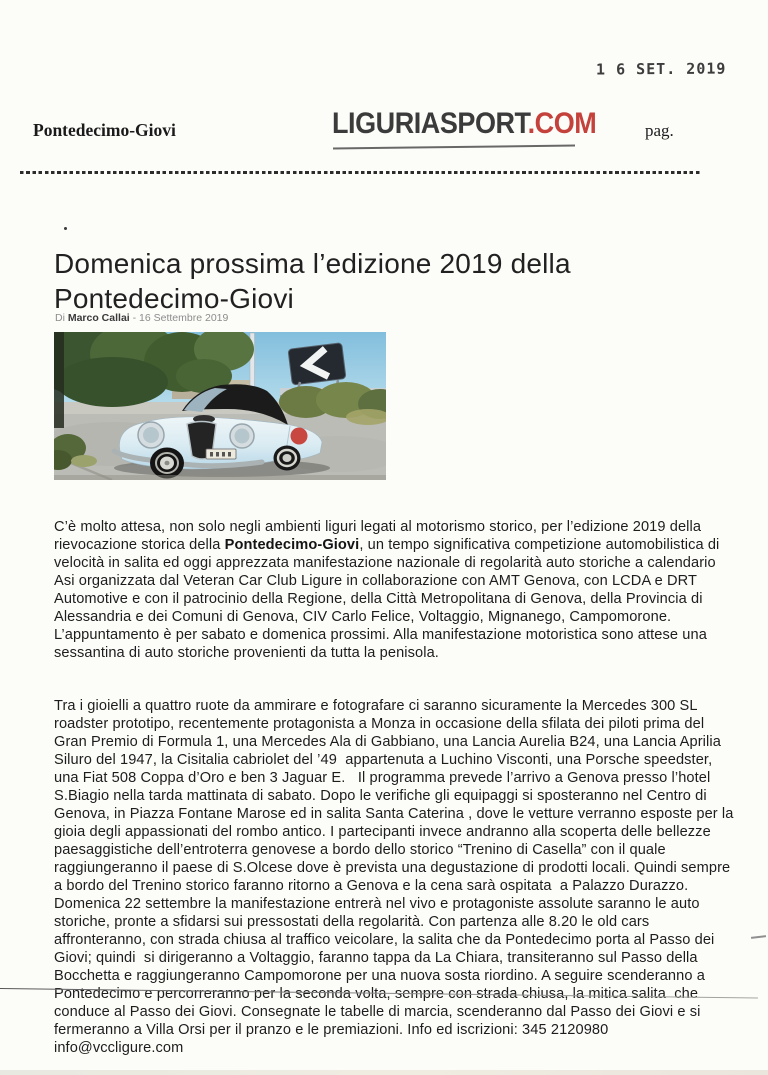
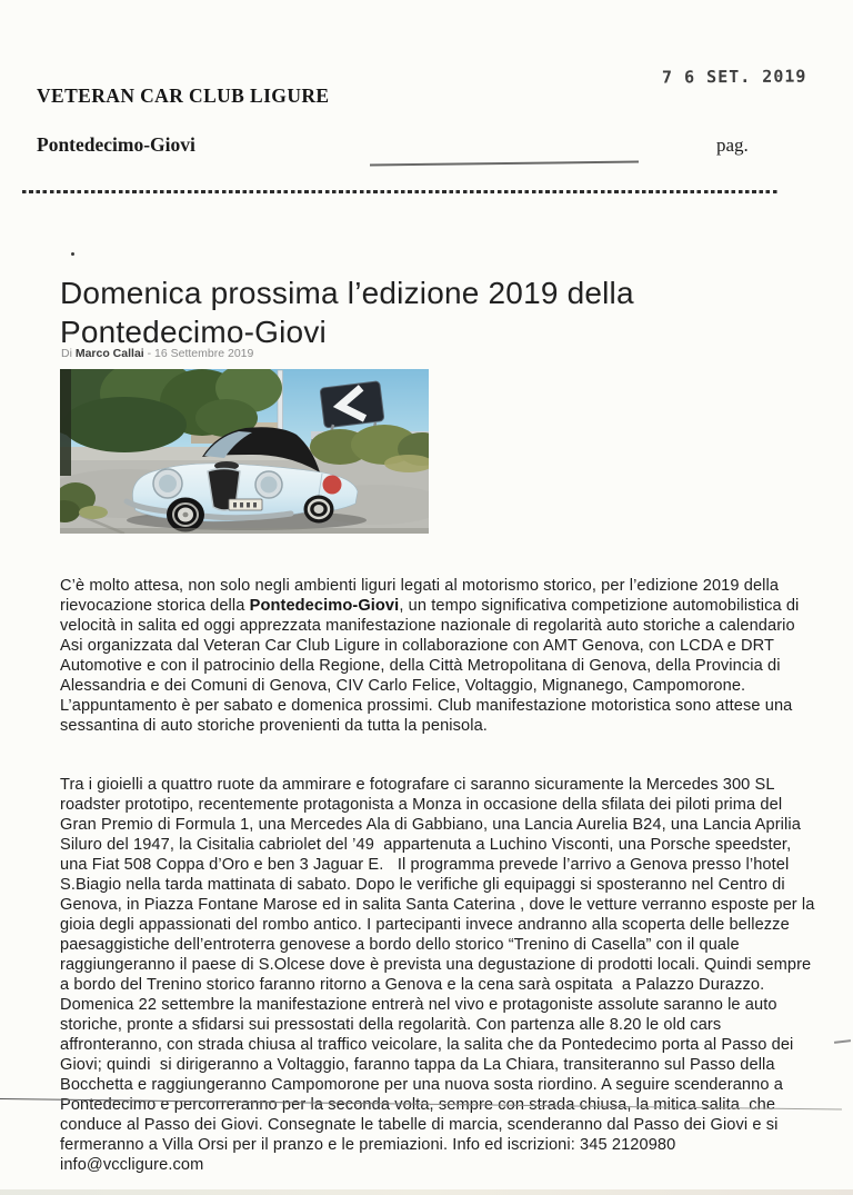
- 1 6 SET. 2019
+ 7 6 SET. 2019
+ VETERAN CAR CLUB LIGURE
  Pontedecimo-Giovi
- LIGURIASPORT.COM
  pag.
  Domenica prossima l’edizione 2019 della
  Pontedecimo-Giovi
  Di Marco Callai - 16 Settembre 2019
- C’è molto attesa, non solo negli ambienti liguri legati al motorismo storico, per l’edizione 2019 della rievocazione storica della Pontedecimo-Giovi, un tempo significativa competizione automobilistica di velocità in salita ed oggi apprezzata manifestazione nazionale di regolarità auto storiche a calendario Asi organizzata dal Veteran Car Club Ligure in collaborazione con AMT Genova, con LCDA e DRT Automotive e con il patrocinio della Regione, della Città Metropolitana di Genova, della Provincia di Alessandria e dei Comuni di Genova, CIV Carlo Felice, Voltaggio, Mignanego, Campomorone. L’appuntamento è per sabato e domenica prossimi. Alla manifestazione motoristica sono attese una sessantina di auto storiche provenienti da tutta la penisola.
+ C’è molto attesa, non solo negli ambienti liguri legati al motorismo storico, per l’edizione 2019 della rievocazione storica della Pontedecimo-Giovi, un tempo significativa competizione automobilistica di velocità in salita ed oggi apprezzata manifestazione nazionale di regolarità auto storiche a calendario Asi organizzata dal Veteran Car Club Ligure in collaborazione con AMT Genova, con LCDA e DRT Automotive e con il patrocinio della Regione, della Città Metropolitana di Genova, della Provincia di Alessandria e dei Comuni di Genova, CIV Carlo Felice, Voltaggio, Mignanego, Campomorone. L’appuntamento è per sabato e domenica prossimi. Club manifestazione motoristica sono attese una sessantina di auto storiche provenienti da tutta la penisola.
  Tra i gioielli a quattro ruote da ammirare e fotografare ci saranno sicuramente la Mercedes 300 SL roadster prototipo, recentemente protagonista a Monza in occasione della sfilata dei piloti prima del Gran Premio di Formula 1, una Mercedes Ala di Gabbiano, una Lancia Aurelia B24, una Lancia Aprilia Siluro del 1947, la Cisitalia cabriolet del ’49 appartenuta a Luchino Visconti, una Porsche speedster, una Fiat 508 Coppa d’Oro e ben 3 Jaguar E. Il programma prevede l’arrivo a Genova presso l’hotel S.Biagio nella tarda mattinata di sabato. Dopo le verifiche gli equipaggi si sposteranno nel Centro di Genova, in Piazza Fontane Marose ed in salita Santa Caterina , dove le vetture verranno esposte per la gioia degli appassionati del rombo antico. I partecipanti invece andranno alla scoperta delle bellezze paesaggistiche dell’entroterra genovese a bordo dello storico “Trenino di Casella” con il quale raggiungeranno il paese di S.Olcese dove è prevista una degustazione di prodotti locali. Quindi sempre a bordo del Trenino storico faranno ritorno a Genova e la cena sarà ospitata a Palazzo Durazzo. Domenica 22 settembre la manifestazione entrerà nel vivo e protagoniste assolute saranno le auto storiche, pronte a sfidarsi sui pressostati della regolarità. Con partenza alle 8.20 le old cars affronteranno, con strada chiusa al traffico veicolare, la salita che da Pontedecimo porta al Passo dei Giovi; quindi si dirigeranno a Voltaggio, faranno tappa da La Chiara, transiteranno sul Passo della Bocchetta e raggiungeranno Campomorone per una nuova sosta riordino. A seguire scenderanno a Pontedecimo e percorreranno per la secondhiusa, la mitica salita che conduce al Passo dei Giovi. Consegnate le tabelle di marcia, scenderanno dal Passo dei Giovi e si fermeranno a Villa Orsi per il pranzo e le premiazioni. Info ed iscrizioni: 345 2120980 info@vccligure.com
